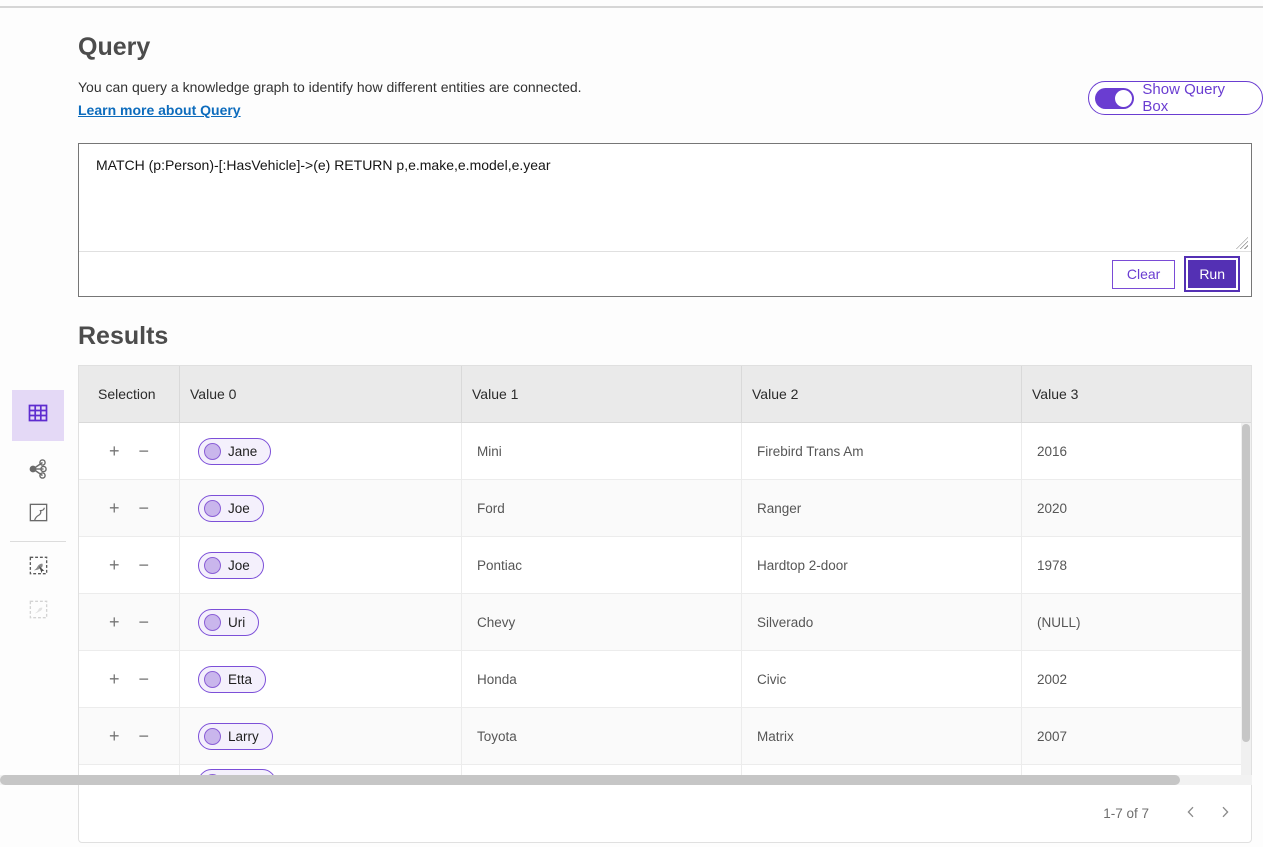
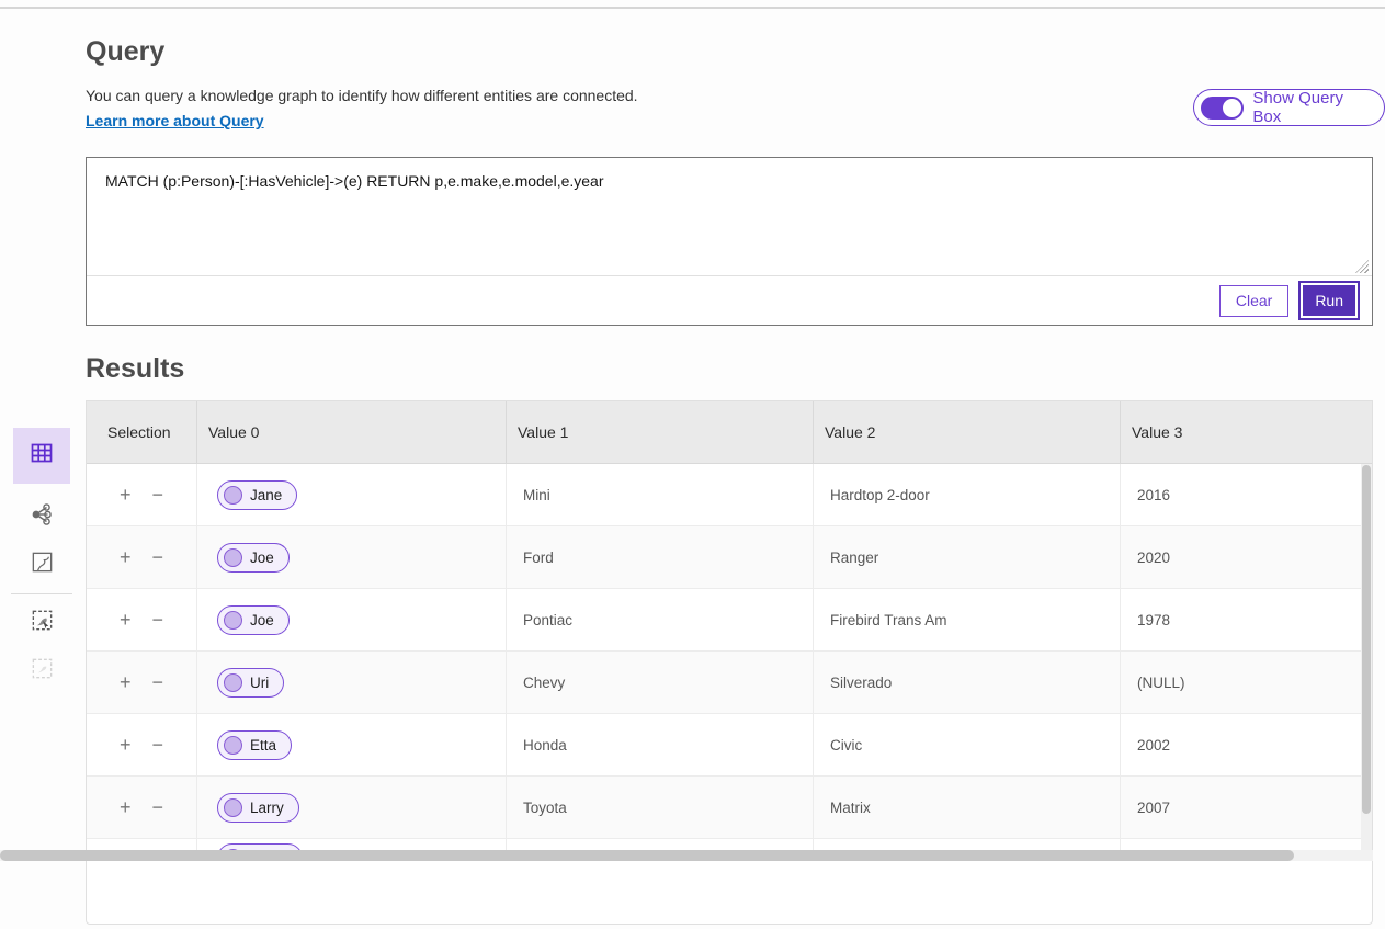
  Query
  You can query a knowledge graph to identify how different entities are connected.
  Learn more about Query
  Show Query Box
  MATCH (p:Person)-[:HasVehicle]->(e) RETURN p,e.make,e.model,e.year
  Clear
  Run
  Results
  Selection
  Value 0
  Value 1
  Value 2
  Value 3
  +
  −
  Jane
  Mini
- Firebird Trans Am
+ Hardtop 2-door
  2016
  +
  −
  Joe
  Ford
  Ranger
  2020
  +
  −
  Joe
  Pontiac
- Hardtop 2-door
+ Firebird Trans Am
  1978
  +
  −
  Uri
  Chevy
  Silverado
  (NULL)
  +
  −
  Etta
  Honda
  Civic
  2002
  +
  −
  Larry
  Toyota
  Matrix
  2007
- 1-7 of 7
